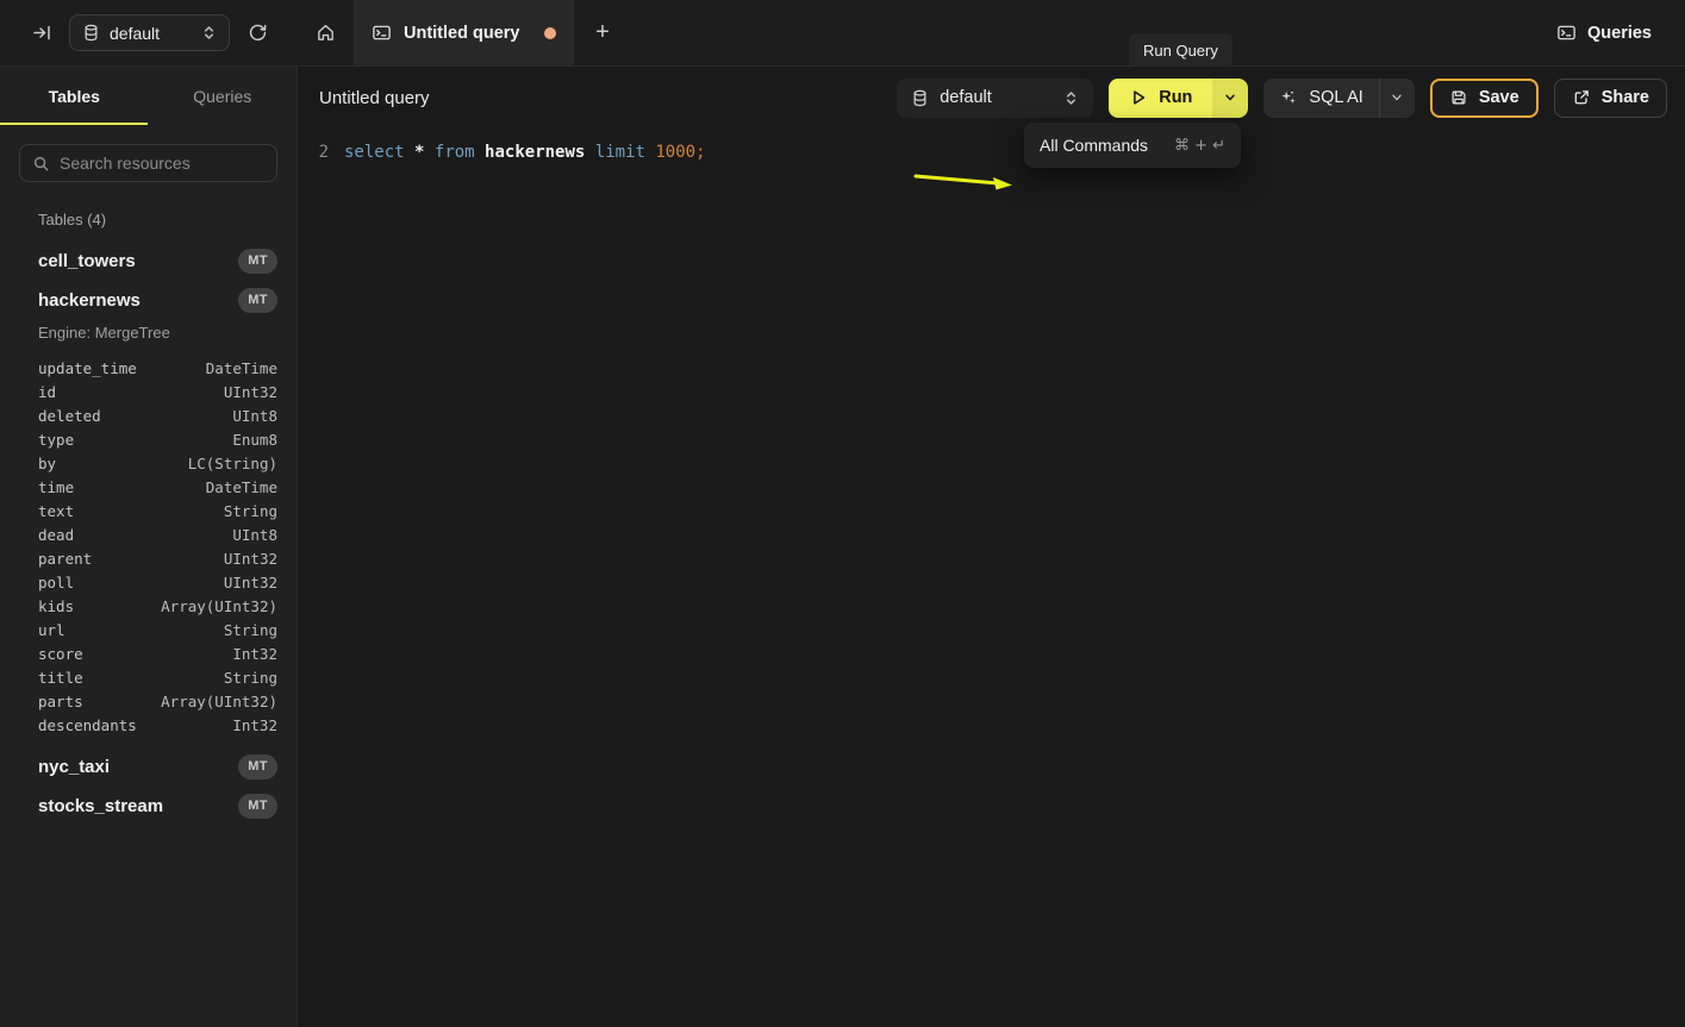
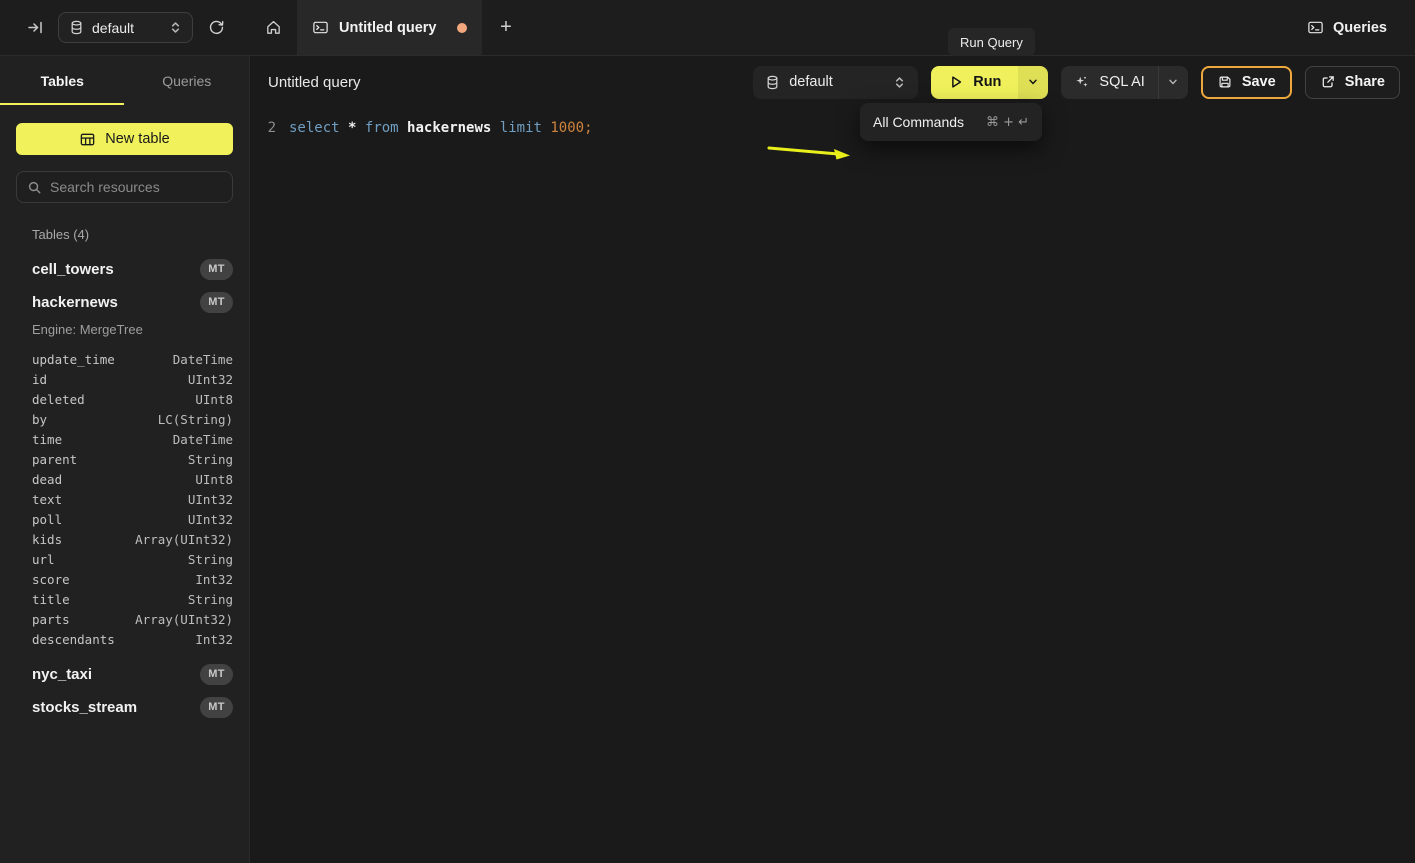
  default
  Untitled query
  +
  Queries
  Tables
  Queries
+ New table
  Search resources
  Tables (4)
  cell_towers
  MT
  hackernews
  MT
  Engine: MergeTree
  update_time
  DateTime
  id
  UInt32
  deleted
  UInt8
- type
- Enum8
  by
  LC(String)
  time
  DateTime
- text
+ parent
  String
  dead
  UInt8
- parent
+ text
  UInt32
  poll
  UInt32
  kids
  Array(UInt32)
  url
  String
  score
  Int32
  title
  String
  parts
  Array(UInt32)
  descendants
  Int32
  nyc_taxi
  MT
  stocks_stream
  MT
  Untitled query
  default
  Run
  SQL AI
  Save
  Share
  2
  select * from hackernews limit 1000;
  Run Query
  All Commands
  ⌘ + ↵
